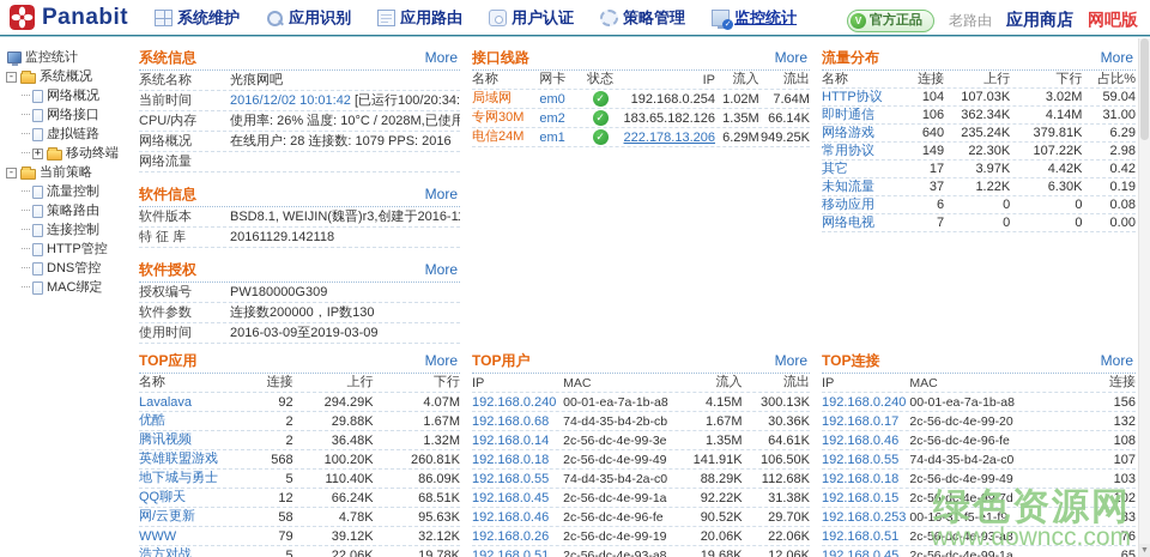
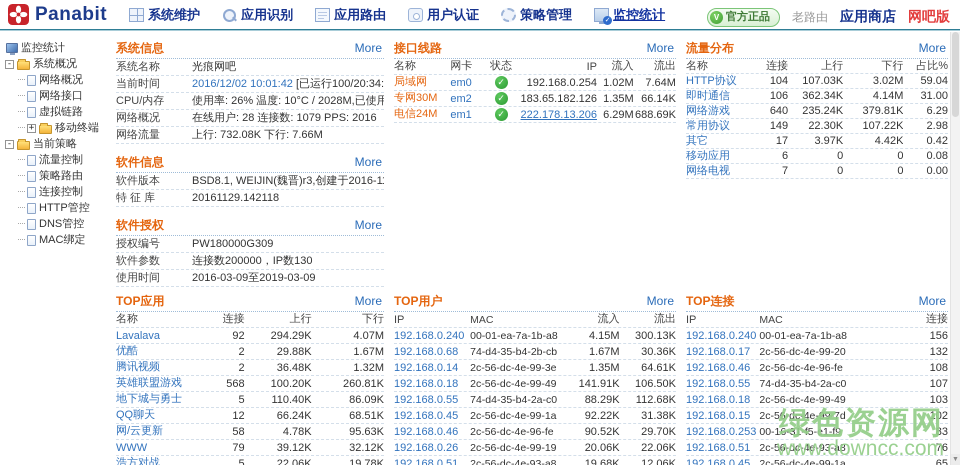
  Panabit
  系统维护
  应用识别
  应用路由
  用户认证
  策略管理
  监控统计
  V
  官方正品
  老路由
  应用商店
  网吧版
  监控统计
  -
  系统概况
  网络概况
  网络接口
  虚拟链路
  +
  移动终端
  -
  当前策略
  流量控制
  策略路由
  连接控制
  HTTP管控
  DNS管控
  MAC绑定
  系统信息
  More
  系统名称
  光痕网吧
  当前时间
  2016/12/02 10:01:42 [已运行100/20:34:
  CPU/内存
  使用率: 26% 温度: 10°C / 2028M,已使用
  网络概况
  在线用户: 28 连接数: 1079 PPS: 2016
  网络流量
+ 上行: 732.08K 下行: 7.66M
  软件信息
  More
  软件版本
  BSD8.1, WEIJIN(魏晋)r3,创建于2016-1
  特 征 库
  20161129.142118
  软件授权
  More
  授权编号
  PW180000G309
  软件参数
  连接数200000，IP数130
  使用时间
  2016-03-09至2019-03-09
  TOP应用
  More
  名称
  连接
  上行
  下行
  Lavalava
  92
  294.29K
  4.07M
  优酷
  2
  29.88K
  1.67M
  腾讯视频
  2
  36.48K
  1.32M
  英雄联盟游戏
  568
  100.20K
  260.81K
  地下城与勇士
  5
  110.40K
  86.09K
  QQ聊天
  12
  66.24K
  68.51K
  网/云更新
  58
  4.78K
  95.63K
  WWW
  79
  39.12K
  32.12K
  浩方对战
  5
  22.06K
  19.78K
  接口线路
  More
  名称
  网卡
  状态
  IP
  流入
  流出
  局域网
  em0
  ✓
  192.168.0.254
  1.02M
  7.64M
  专网30M
  em2
  ✓
  183.65.182.126
  1.35M
  66.14K
  电信24M
  em1
  ✓
  222.178.13.206
  6.29M
- 949.25K
+ 688.69K
  TOP用户
  More
  IP
  MAC
  流入
  流出
  192.168.0.240
  00-01-ea-7a-1b-a8
  4.15M
  300.13K
  192.168.0.68
  74-d4-35-b4-2b-cb
  1.67M
  30.36K
  192.168.0.14
  2c-56-dc-4e-99-3e
  1.35M
  64.61K
  192.168.0.18
  2c-56-dc-4e-99-49
  141.91K
  106.50K
  192.168.0.55
  74-d4-35-b4-2a-c0
  88.29K
  112.68K
  192.168.0.45
  2c-56-dc-4e-99-1a
  92.22K
  31.38K
  192.168.0.46
  2c-56-dc-4e-96-fe
  90.52K
  29.70K
  192.168.0.26
  2c-56-dc-4e-99-19
  20.06K
  22.06K
  192.168.0.51
  2c-56-dc-4e-93-a8
  19.68K
  12.06K
  流量分布
  More
  名称
  连接
  上行
  下行
  占比%
  HTTP协议
  104
  107.03K
  3.02M
  59.04
  即时通信
  106
  362.34K
  4.14M
  31.00
  网络游戏
  640
  235.24K
  379.81K
  6.29
  常用协议
  149
  22.30K
  107.22K
  2.98
  其它
  17
  3.97K
  4.42K
  0.42
- 未知流量
- 37
- 1.22K
- 6.30K
- 0.19
  移动应用
  6
  0
  0
  0.08
  网络电视
  7
  0
  0
  0.00
  TOP连接
  More
  IP
  MAC
  连接
  192.168.0.240
  00-01-ea-7a-1b-a8
  156
  192.168.0.17
  2c-56-dc-4e-99-20
  132
  192.168.0.46
  2c-56-dc-4e-96-fe
  108
  192.168.0.55
  74-d4-35-b4-2a-c0
  107
  192.168.0.18
  2c-56-dc-4e-99-49
  103
  192.168.0.15
  2c-56-dc-4e-99-7d
  102
  192.168.0.253
  00-16-31-f5-e1-f9
  83
  192.168.0.51
  2c-56-dc-4e-93-a8
  76
  192.168.0.45
  2c-56-dc-4e-99-1a
  65
  绿色资源网
  www.downcc.com
